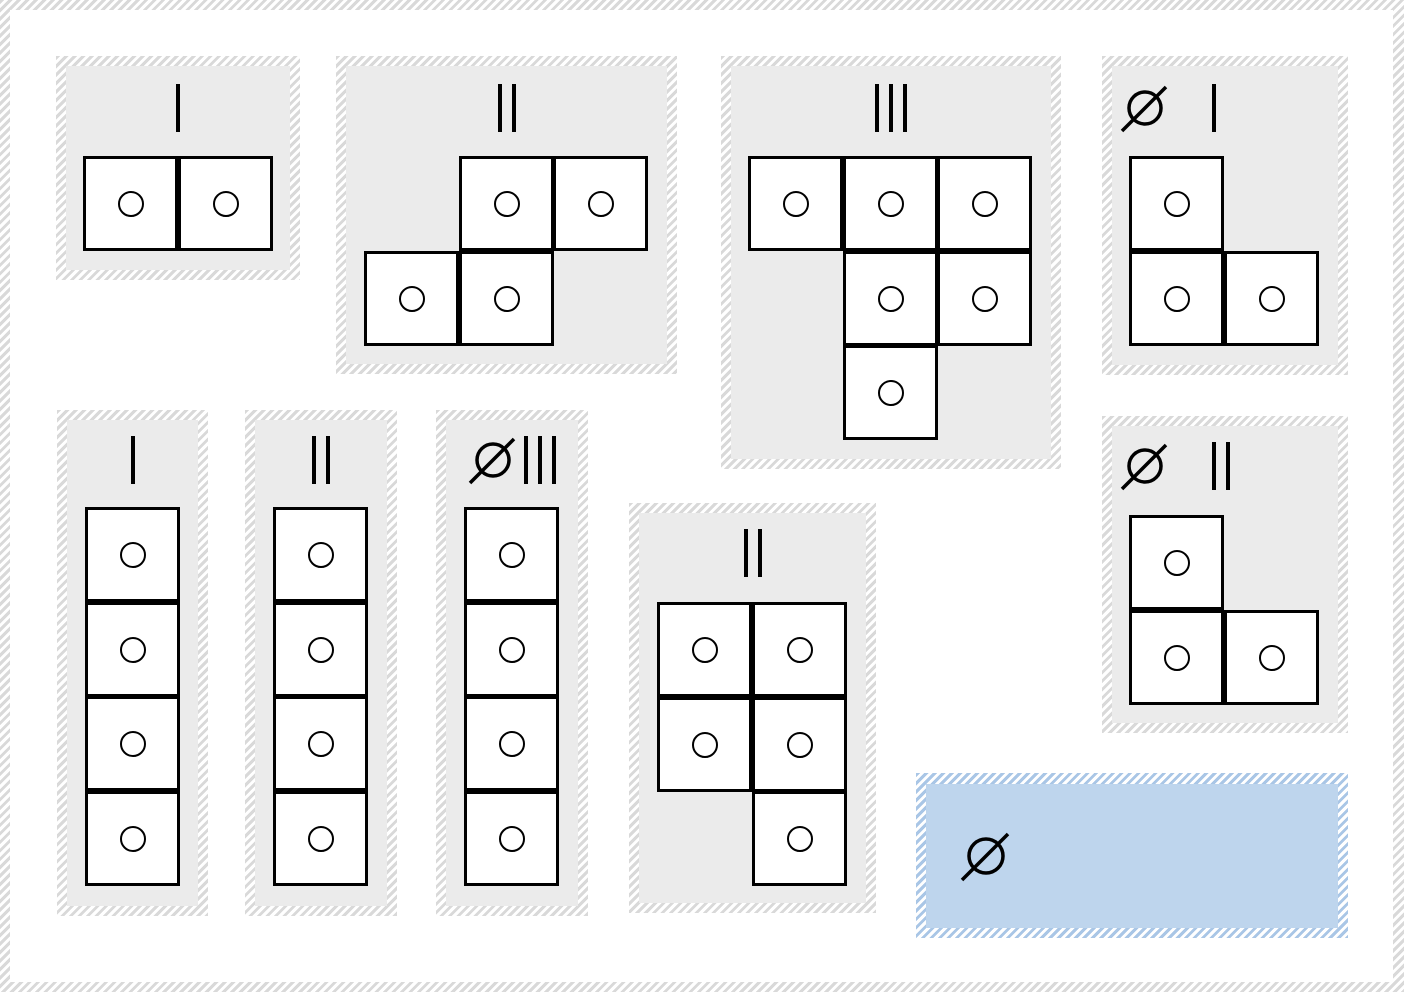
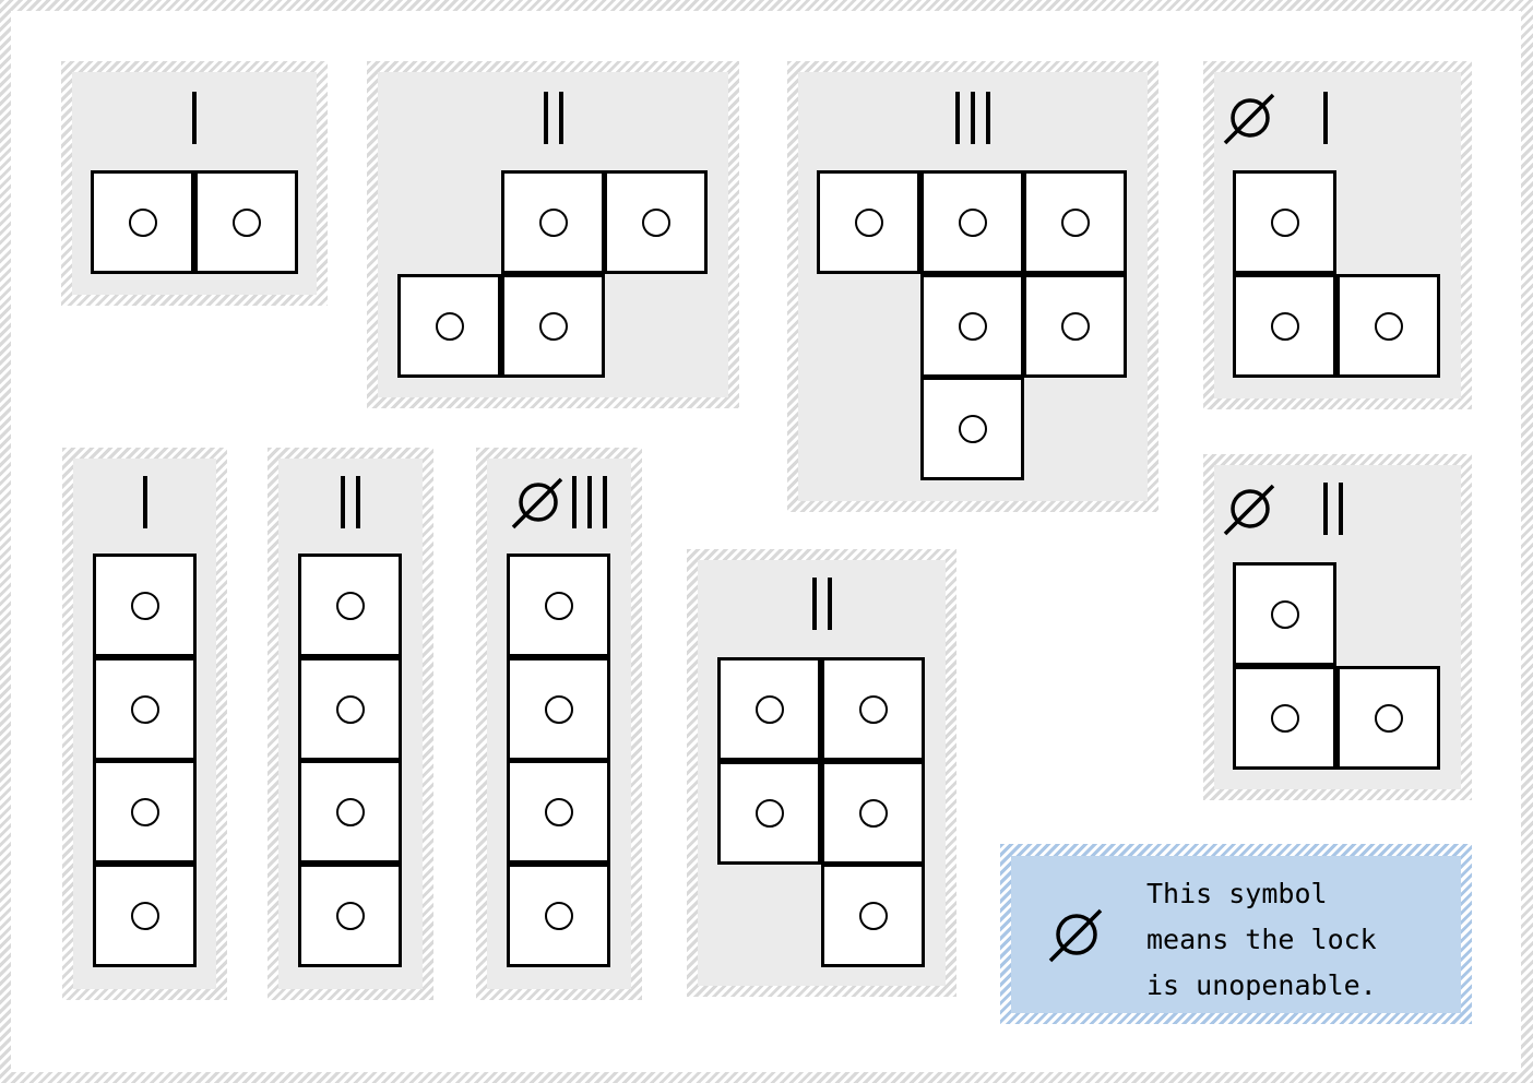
+ This symbol means the lock is unopenable.
